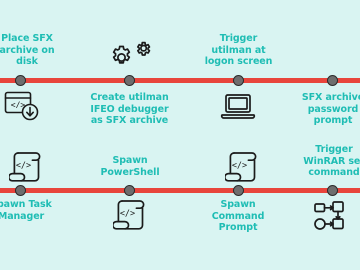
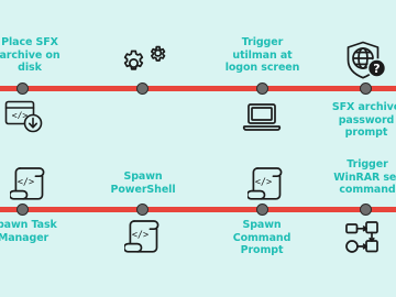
  Place SFX
  archive on
  disk
  </>
- Create utilman
- IFEO debugger
- as SFX archive
  Trigger
  utilman at
  logon screen
+ ?
  SFX archiv
  password
  prompt
  </>
  pawn Task
  Manager
  Spawn
  PowerShell
  </>
  </>
  Spawn
  Command
  Prompt
  Trigger
  WinRAR se
  command
